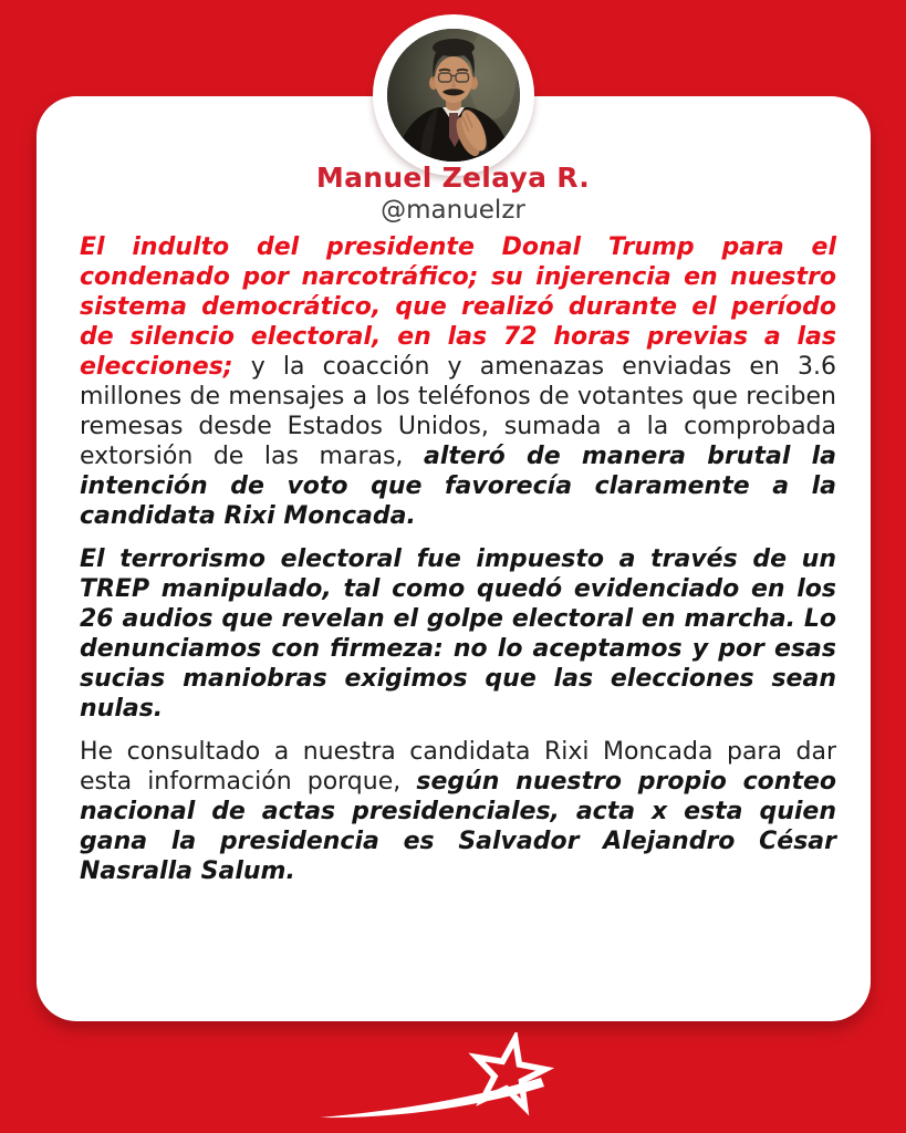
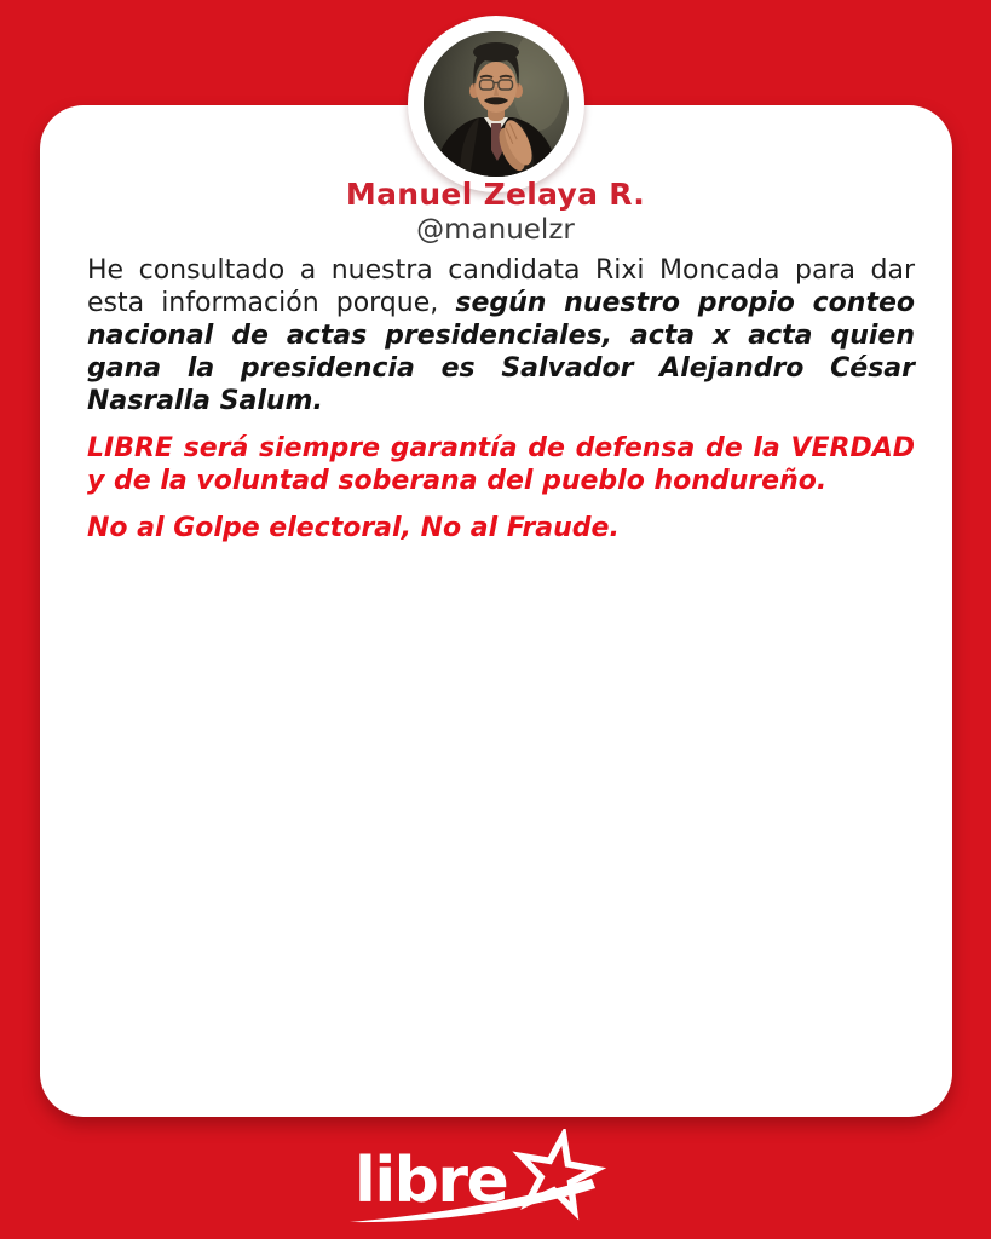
  Manuel Zelaya R.
  @manuelzr
- El indulto del presidente Donal Trump para el condenado por narcotráfico; su injerencia en nuestro sistema democrático, que realizó durante el período de silencio electoral, en las 72 horas previas a las elecciones; y la coacción y amenazas enviadas en 3.6 millones de mensajes a los teléfonos de votantes que reciben remesas desde Estados Unidos, sumada a la comprobada extorsión de las maras, alteró de manera brutal la intención de voto que favorecía claramente a la candidata Rixi Moncada.
- El terrorismo electoral fue impuesto a través de un TREP manipulado, tal como quedó evidenciado en los 26 audios que revelan el golpe electoral en marcha. Lo denunciamos con firmeza: no lo aceptamos y por esas sucias maniobras exigimos que las elecciones sean nulas.
- He consultado a nuestra candidata Rixi Moncada para dar esta información porque, según nuestro propio conteo nacional de actas presidenciales, acta x esta quien gana la presidencia es Salvador Alejandro César Nasralla Salum.
+ He consultado a nuestra candidata Rixi Moncada para dar esta información porque, según nuestro propio conteo nacional de actas presidenciales, acta x acta quien gana la presidencia es Salvador Alejandro César Nasralla Salum.
+ LIBRE será siempre garantía de defensa de la VERDAD y de la voluntad soberana del pueblo hondureño.
+ No al Golpe electoral, No al Fraude.
+ libre
